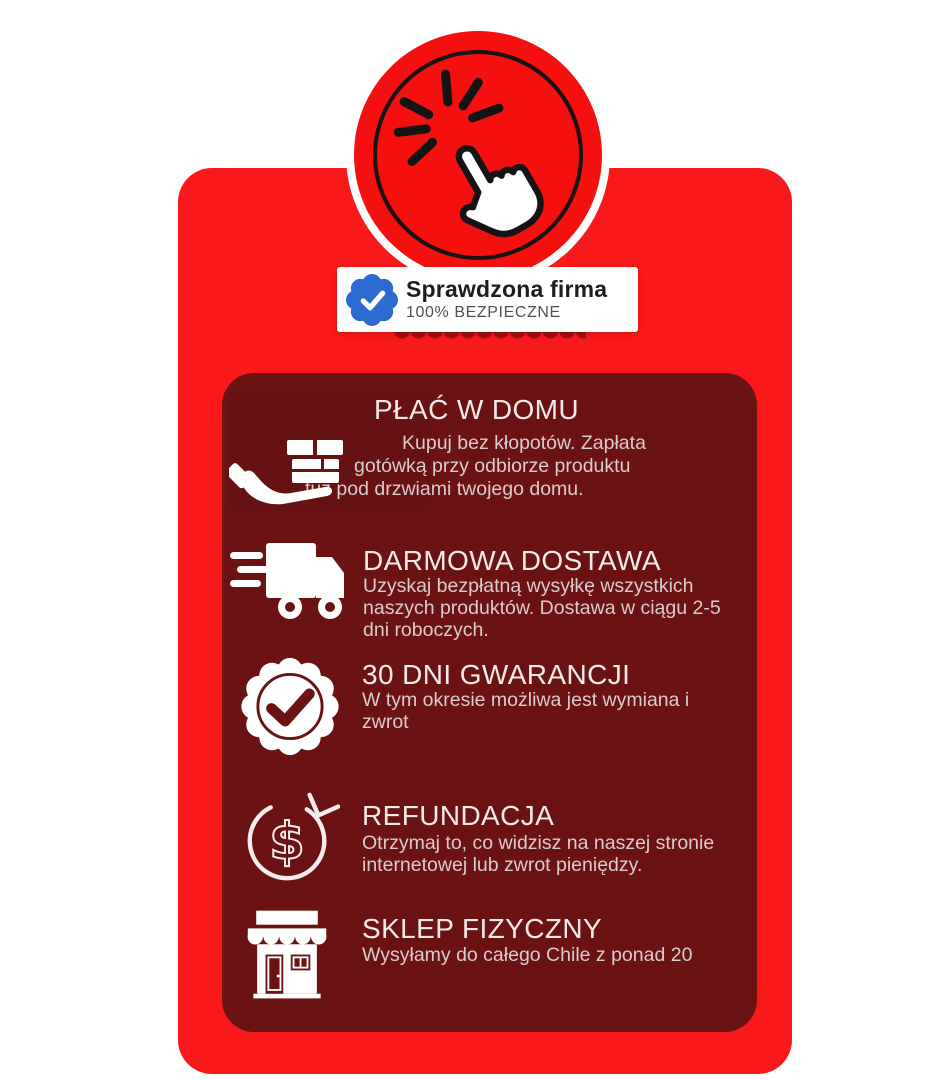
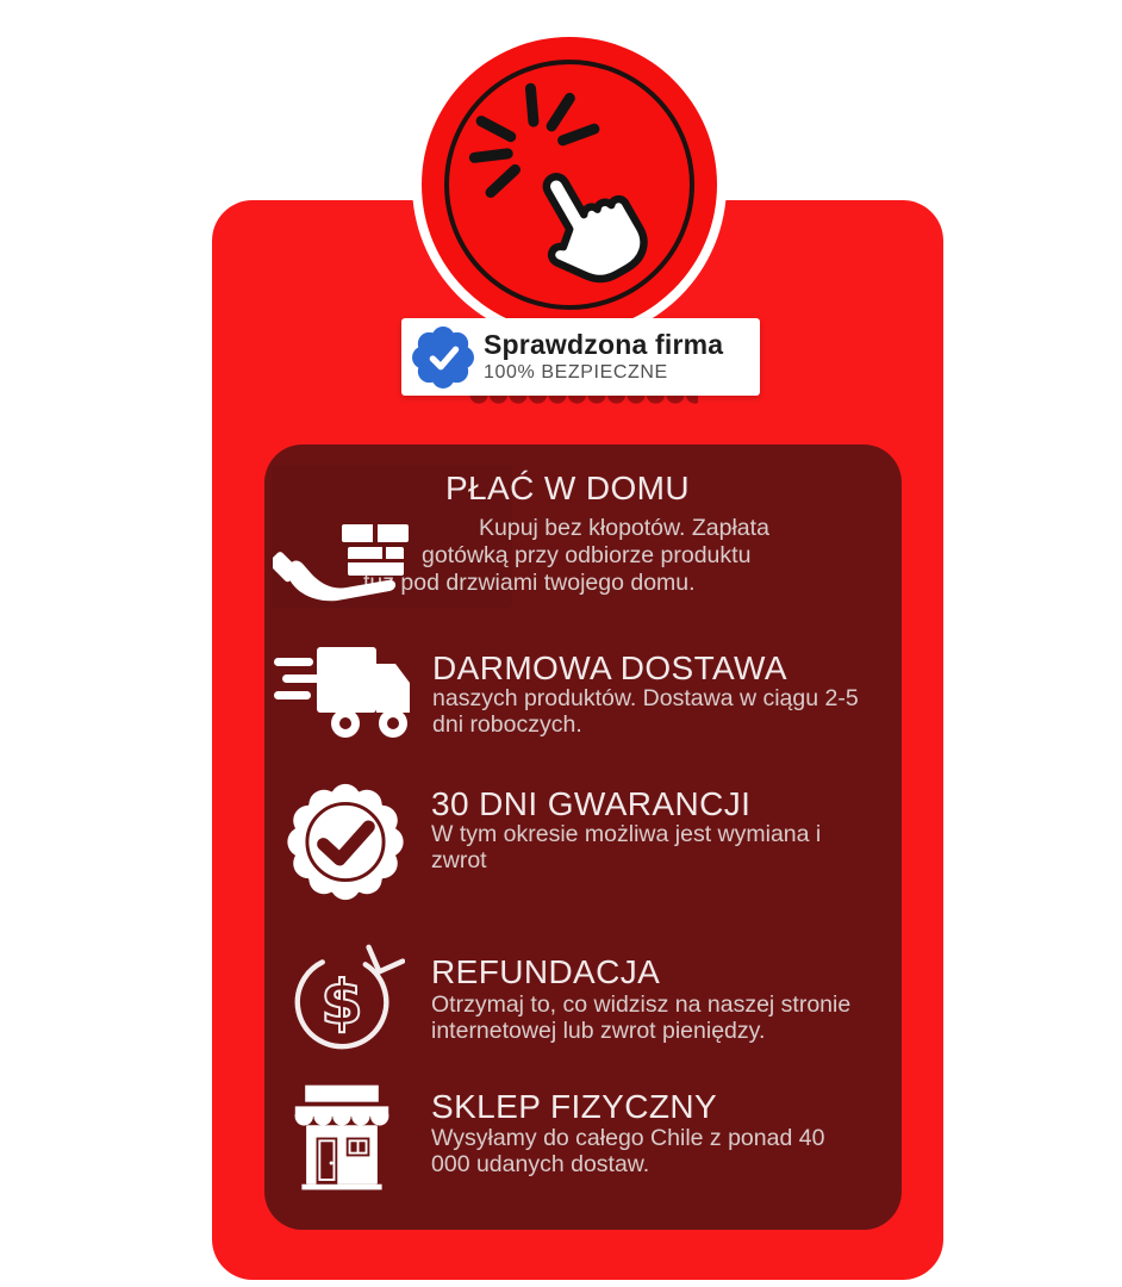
  Sprawdzona firma
  100% BEZPIECZNE
  PŁAĆ W DOMU
  Kupuj bez kłopotów. Zapłata
  gotówką przy odbiorze produktu
  t pod drzwiami twojego domu.
  DARMOWA DOSTAWA
- Uzyskaj bezpłatną wysyłkę wszystkich
  naszych produktów. Dostawa w ciągu 2-5
  dni roboczych.
  30 DNI GWARANCJI
  W tym okresie możliwa jest wymiana i
  zwrot
  REFUNDACJA
  Otrzymaj to, co widzisz na naszej stronie
  internetowej lub zwrot pieniędzy.
  $
  SKLEP FIZYCZNY
- Wysyłamy do całego Chile z ponad 20
+ Wysyłamy do całego Chile z ponad 40
+ 000 udanych dostaw.
